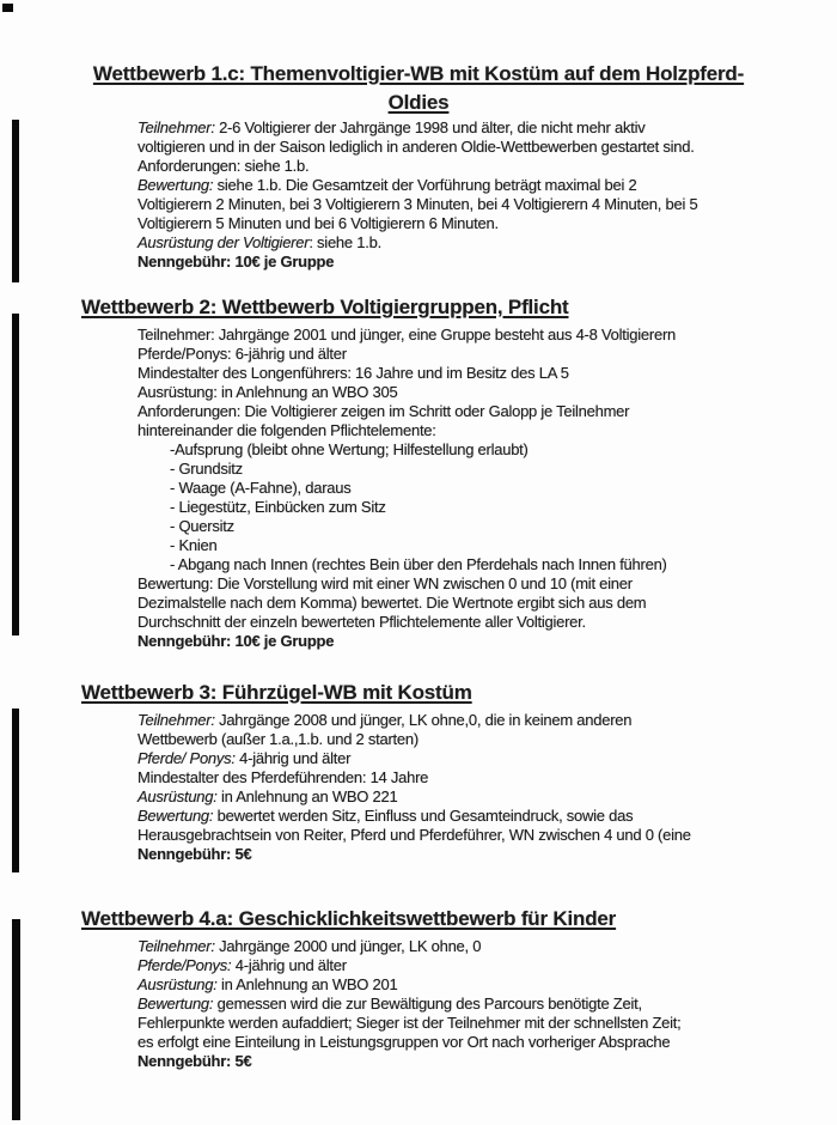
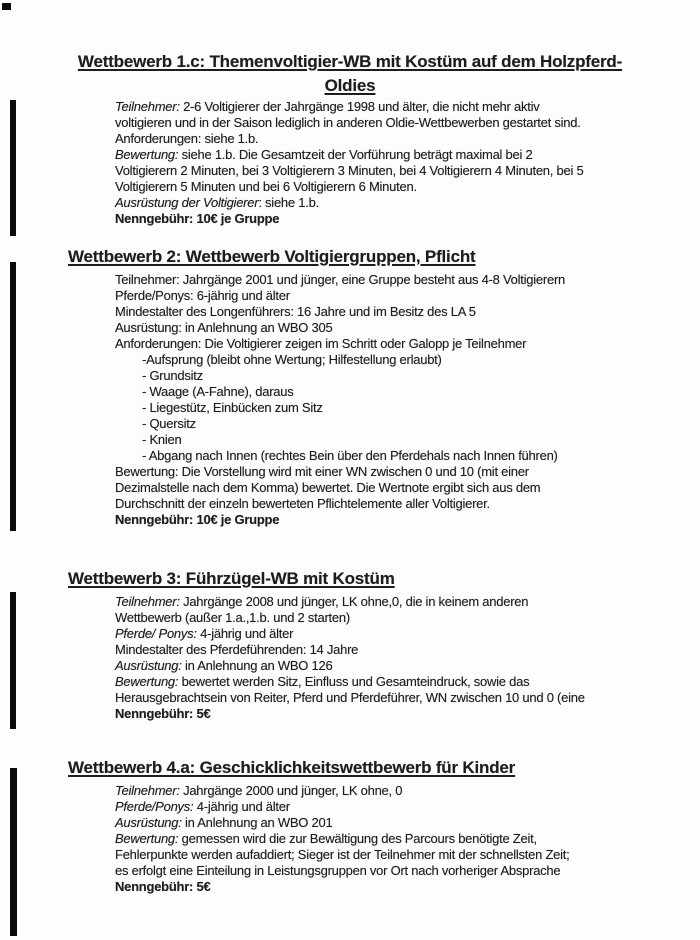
  Wettbewerb 1.c: Themenvoltigier-WB mit Kostüm auf dem Holzpferd-
  Oldies
  Teilnehmer: 2-6 Voltigierer der Jahrgänge 1998 und älter, die nicht mehr aktiv
  voltigieren und in der Saison lediglich in anderen Oldie-Wettbewerben gestartet sind.
  Anforderungen: siehe 1.b.
  Bewertung: siehe 1.b. Die Gesamtzeit der Vorführung beträgt maximal bei 2
  Voltigierern 2 Minuten, bei 3 Voltigierern 3 Minuten, bei 4 Voltigierern 4 Minuten, bei 5
  Voltigierern 5 Minuten und bei 6 Voltigierern 6 Minuten.
  Ausrüstung der Voltigierer: siehe 1.b.
  Nenngebühr: 10€ je Gruppe
  Wettbewerb 2: Wettbewerb Voltigiergruppen, Pflicht
  Teilnehmer: Jahrgänge 2001 und jünger, eine Gruppe besteht aus 4-8 Voltigierern
  Pferde/Ponys: 6-jährig und älter
  Mindestalter des Longenführers: 16 Jahre und im Besitz des LA 5
  Ausrüstung: in Anlehnung an WBO 305
  Anforderungen: Die Voltigierer zeigen im Schritt oder Galopp je Teilnehmer
- hintereinander die folgenden Pflichtelemente:
  -Aufsprung (bleibt ohne Wertung; Hilfestellung erlaubt)
  - Grundsitz
  - Waage (A-Fahne), daraus
  - Liegestütz, Einbücken zum Sitz
  - Quersitz
  - Knien
  - Abgang nach Innen (rechtes Bein über den Pferdehals nach Innen führen)
  Bewertung: Die Vorstellung wird mit einer WN zwischen 0 und 10 (mit einer
  Dezimalstelle nach dem Komma) bewertet. Die Wertnote ergibt sich aus dem
  Durchschnitt der einzeln bewerteten Pflichtelemente aller Voltigierer.
  Nenngebühr: 10€ je Gruppe
  Wettbewerb 3: Führzügel-WB mit Kostüm
  Teilnehmer: Jahrgänge 2008 und jünger, LK ohne,0, die in keinem anderen
  Wettbewerb (außer 1.a.,1.b. und 2 starten)
  Pferde/ Ponys: 4-jährig und älter
  Mindestalter des Pferdeführenden: 14 Jahre
- Ausrüstung: in Anlehnung an WBO 221
+ Ausrüstung: in Anlehnung an WBO 126
  Bewertung: bewertet werden Sitz, Einfluss und Gesamteindruck, sowie das
- Herausgebrachtsein von Reiter, Pferd und Pferdeführer, WN zwischen 4 und 0 (eine
+ Herausgebrachtsein von Reiter, Pferd und Pferdeführer, WN zwischen 10 und 0 (eine
  Nenngebühr: 5€
  Wettbewerb 4.a: Geschicklichkeitswettbewerb für Kinder
  Teilnehmer: Jahrgänge 2000 und jünger, LK ohne, 0
  Pferde/Ponys: 4-jährig und älter
  Ausrüstung: in Anlehnung an WBO 201
  Bewertung: gemessen wird die zur Bewältigung des Parcours benötigte Zeit,
  Fehlerpunkte werden aufaddiert; Sieger ist der Teilnehmer mit der schnellsten Zeit;
  es erfolgt eine Einteilung in Leistungsgruppen vor Ort nach vorheriger Absprache
  Nenngebühr: 5€
